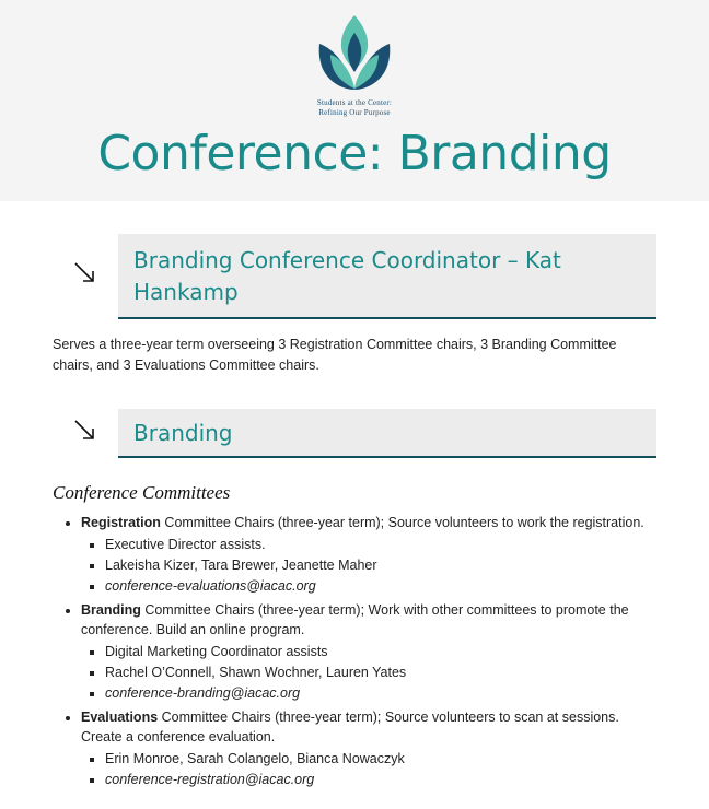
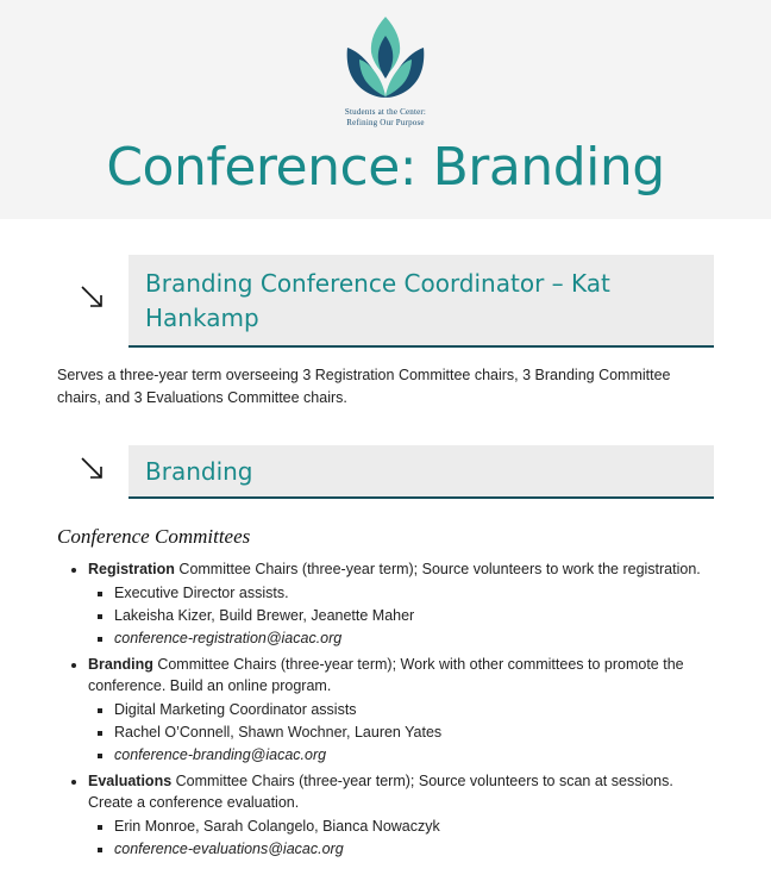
  Students at the Center:
  Refining Our Purpose
  Conference: Branding
  Branding Conference Coordinator – Kat Hankamp
  Serves a three-year term overseeing 3 Registration Committee chairs, 3 Branding Committee chairs, and 3 Evaluations Committee chairs.
  Branding
  Conference Committees
  Registration Committee Chairs (three-year term); Source volunteers to work the registration.
  Executive Director assists.
- Lakeisha Kizer, Tara Brewer, Jeanette Maher
+ Lakeisha Kizer, Build Brewer, Jeanette Maher
- conference-evaluations@iacac.org
+ conference-registration@iacac.org
  Branding Committee Chairs (three-year term); Work with other committees to promote the conference. Build an online program.
  Digital Marketing Coordinator assists
  Rachel O’Connell, Shawn Wochner, Lauren Yates
  conference-branding@iacac.org
  Evaluations Committee Chairs (three-year term); Source volunteers to scan at sessions. Create a conference evaluation.
  Erin Monroe, Sarah Colangelo, Bianca Nowaczyk
- conference-registration@iacac.org
+ conference-evaluations@iacac.org
